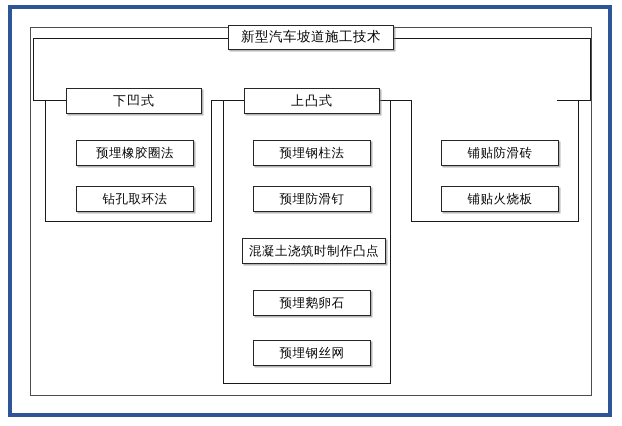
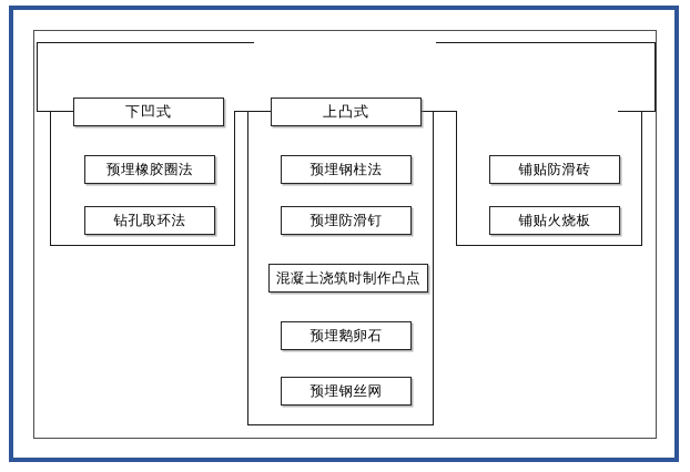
- 新型汽车坡道施工技术
  下凹式
  预埋橡胶圈法
  钻孔取环法
  上凸式
  预埋钢柱法
  预埋防滑钉
  混凝土浇筑时制作凸点
  预埋鹅卵石
  预埋钢丝网
  铺贴防滑砖
  铺贴火烧板
